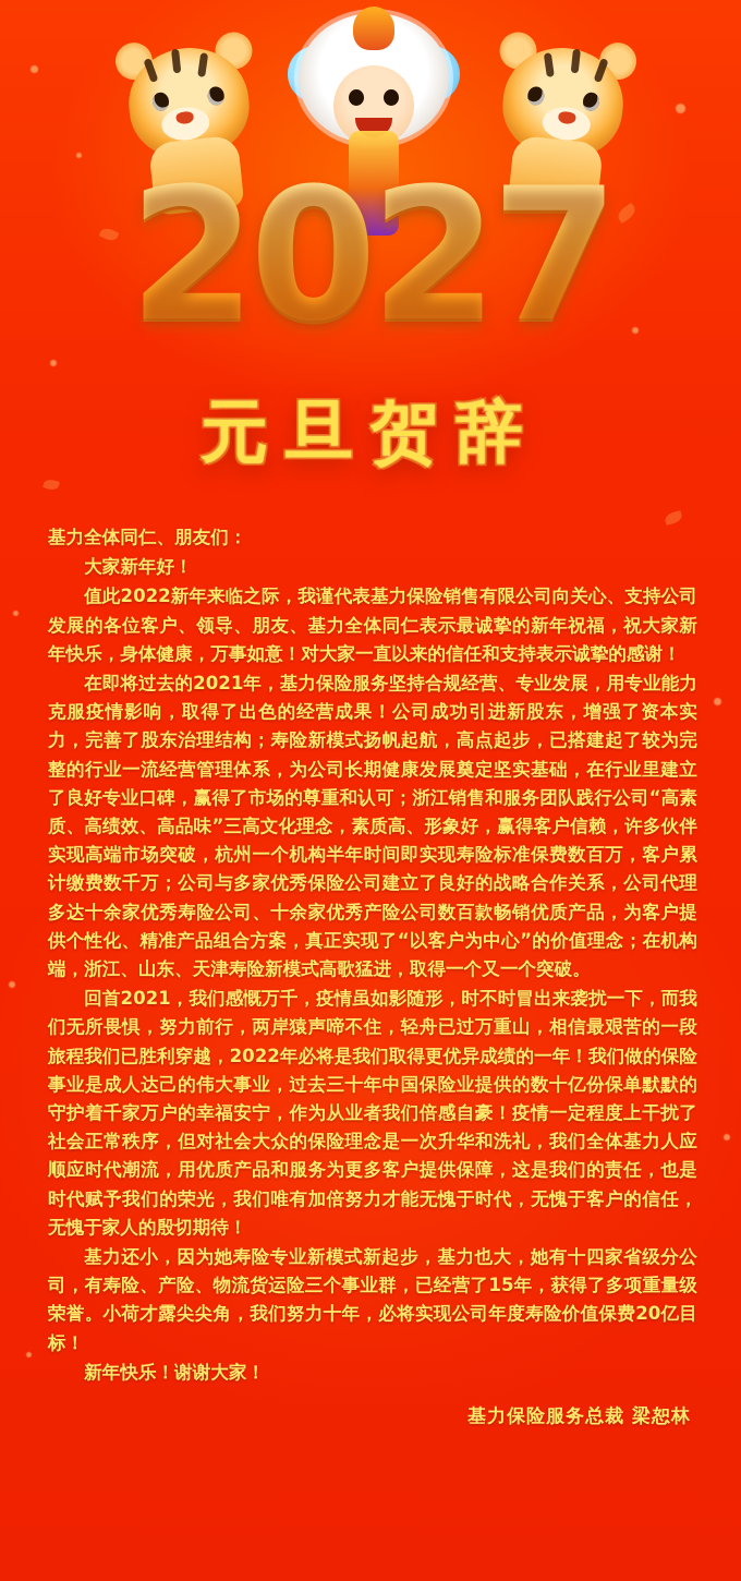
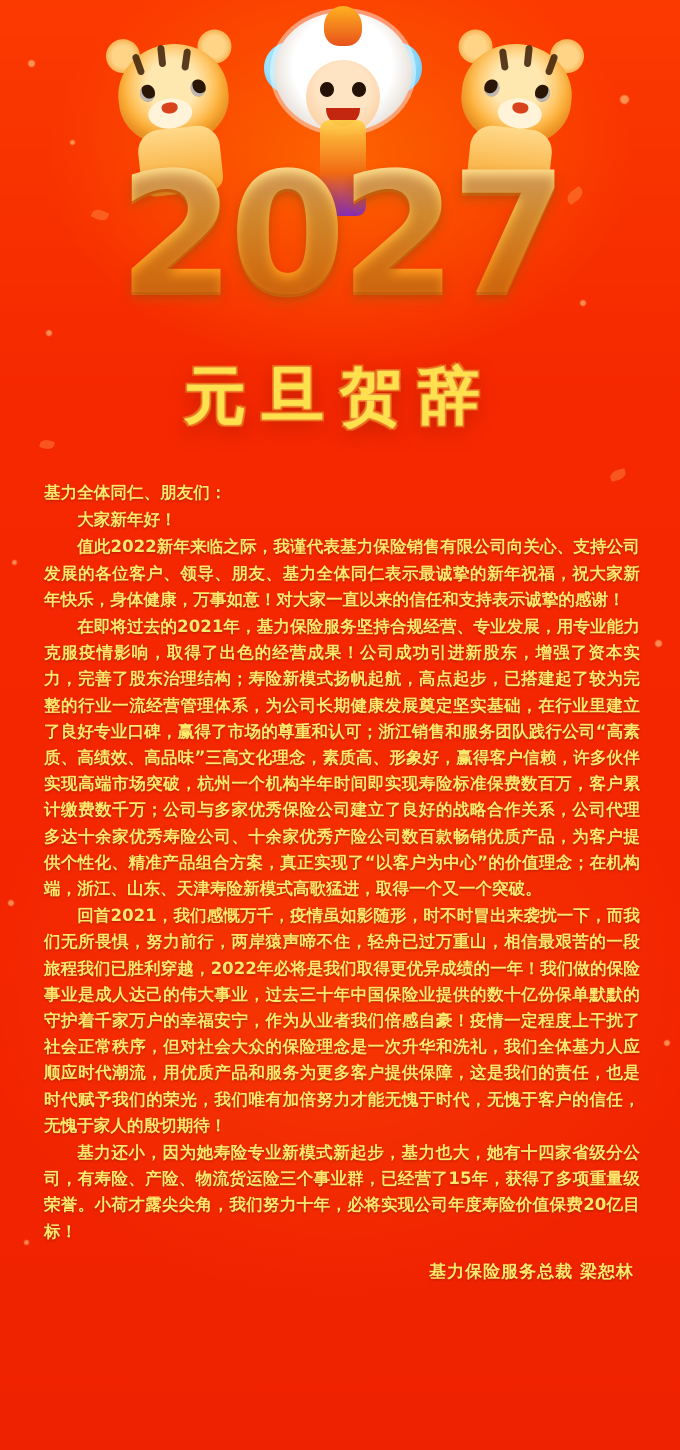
  2027
  元旦贺辞
  基力全体同仁、朋友们：
  大家新年好！
  值此2022新年来临之际，我谨代表基力保险销售有限公司向关心、支持公司发展的各位客户、领导、朋友、基力全体同仁表示最诚挚的新年祝福，祝大家新年快乐，身体健康，万事如意！对大家一直以来的信任和支持表示诚挚的感谢！
  在即将过去的2021年，基力保险服务坚持合规经营、专业发展，用专业能力克服疫情影响，取得了出色的经营成果！公司成功引进新股东，增强了资本实力，完善了股东治理结构；寿险新模式扬帆起航，高点起步，已搭建起了较为完整的行业一流经营管理体系，为公司长期健康发展奠定坚实基础，在行业里建立了良好专业口碑，赢得了市场的尊重和认可；浙江销售和服务团队践行公司“高素质、高绩效、高品味”三高文化理念，素质高、形象好，赢得客户信赖，许多伙伴实现高端市场突破，杭州一个机构半年时间即实现寿险标准保费数百万，客户累计缴费数千万；公司与多家优秀保险公司建立了良好的战略合作关系，公司代理多达十余家优秀寿险公司、十余家优秀产险公司数百款畅销优质产品，为客户提供个性化、精准产品组合方案，真正实现了“以客户为中心”的价值理念；在机构端，浙江、山东、天津寿险新模式高歌猛进，取得一个又一个突破。
  回首2021，我们感慨万千，疫情虽如影随形，时不时冒出来袭扰一下，而我们无所畏惧，努力前行，两岸猿声啼不住，轻舟已过万重山，相信最艰苦的一段旅程我们已胜利穿越，2022年必将是我们取得更优异成绩的一年！我们做的保险事业是成人达己的伟大事业，过去三十年中国保险业提供的数十亿份保单默默的守护着千家万户的幸福安宁，作为从业者我们倍感自豪！疫情一定程度上干扰了社会正常秩序，但对社会大众的保险理念是一次升华和洗礼，我们全体基力人应顺应时代潮流，用优质产品和服务为更多客户提供保障，这是我们的责任，也是时代赋予我们的荣光，我们唯有加倍努力才能无愧于时代，无愧于客户的信任，无愧于家人的殷切期待！
  基力还小，因为她寿险专业新模式新起步，基力也大，她有十四家省级分公司，有寿险、产险、物流货运险三个事业群，已经营了15年，获得了多项重量级荣誉。小荷才露尖尖角，我们努力十年，必将实现公司年度寿险价值保费20亿目标！
- 新年快乐！谢谢大家！
  基力保险服务总裁 梁恕林
